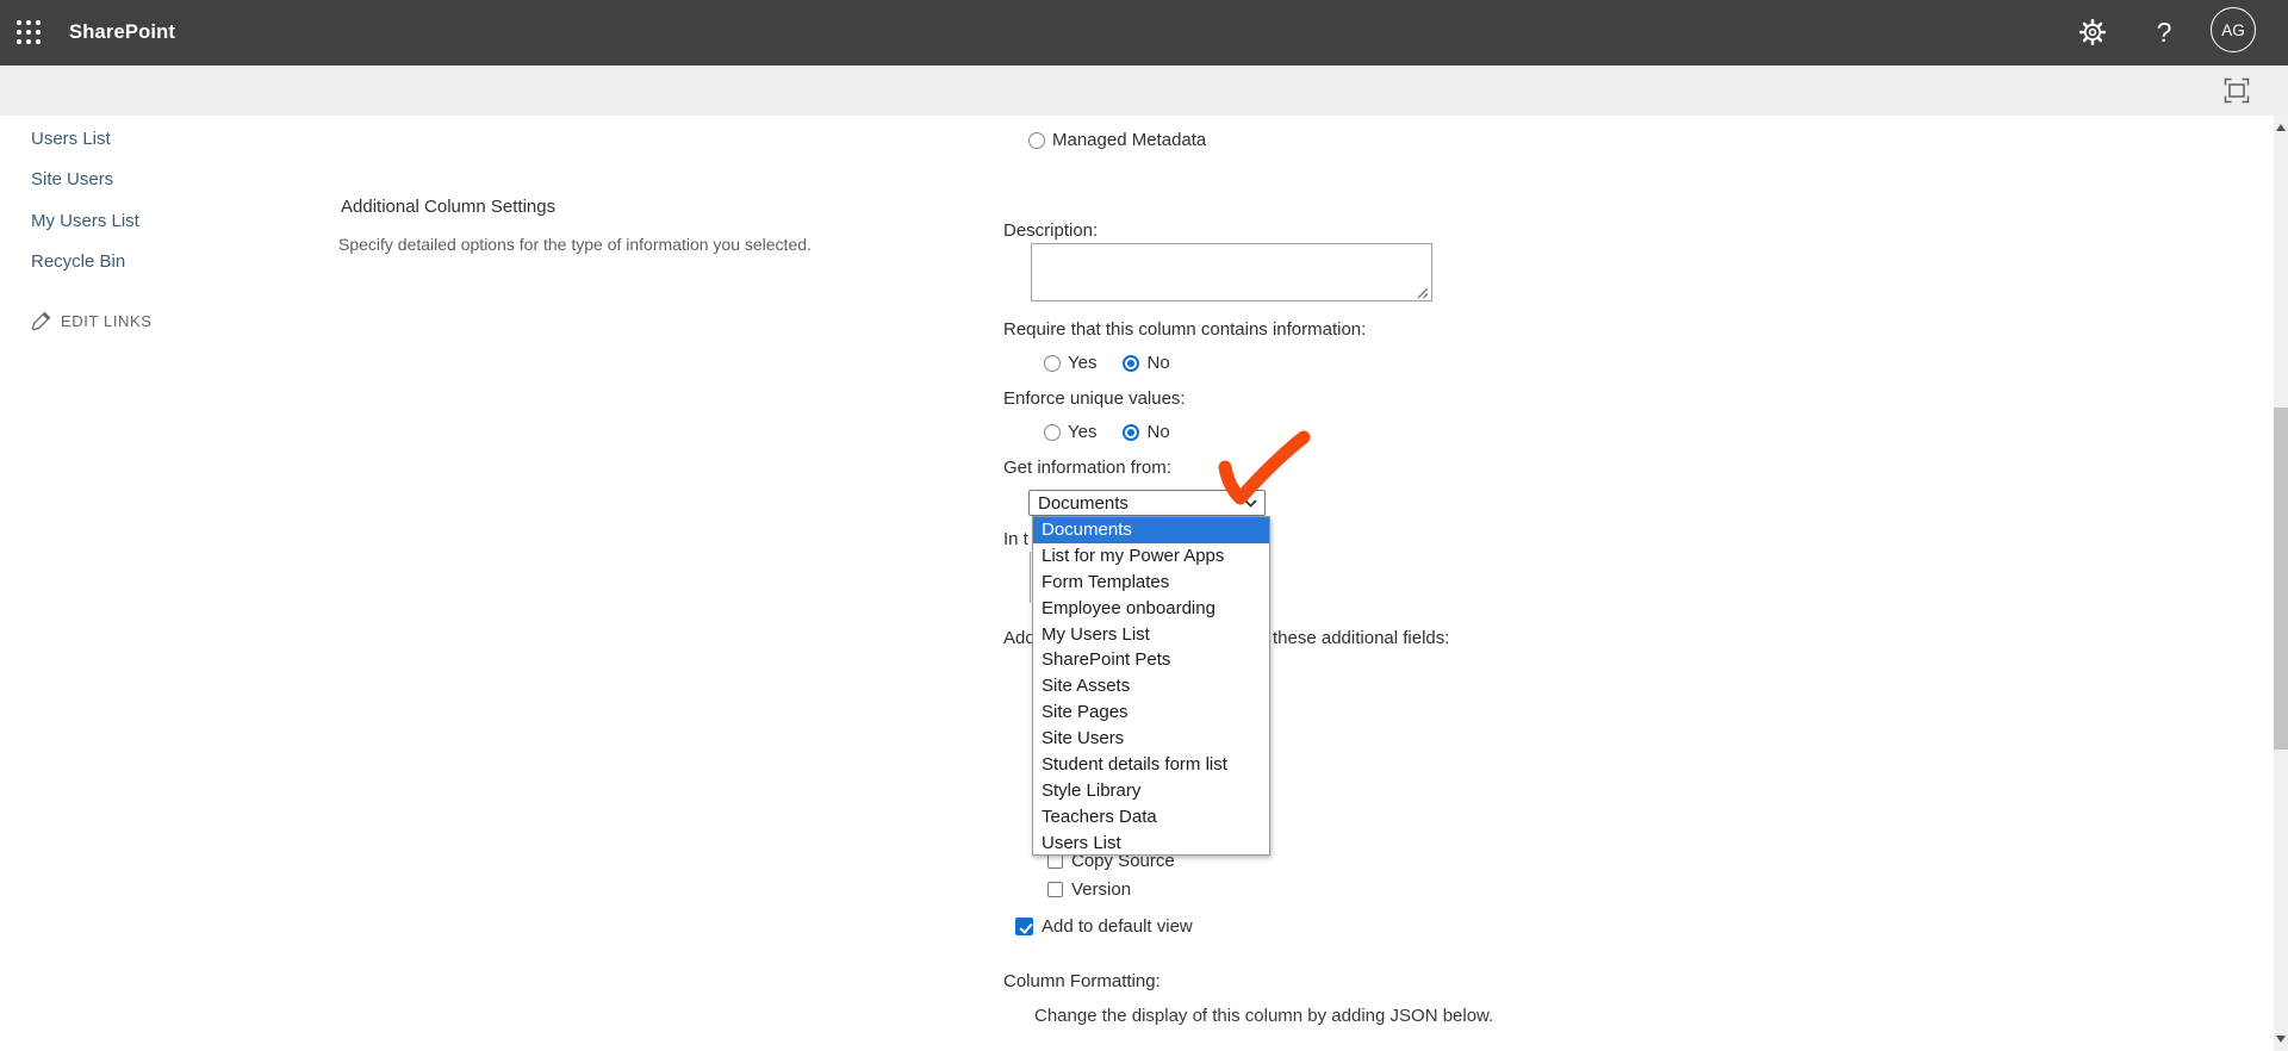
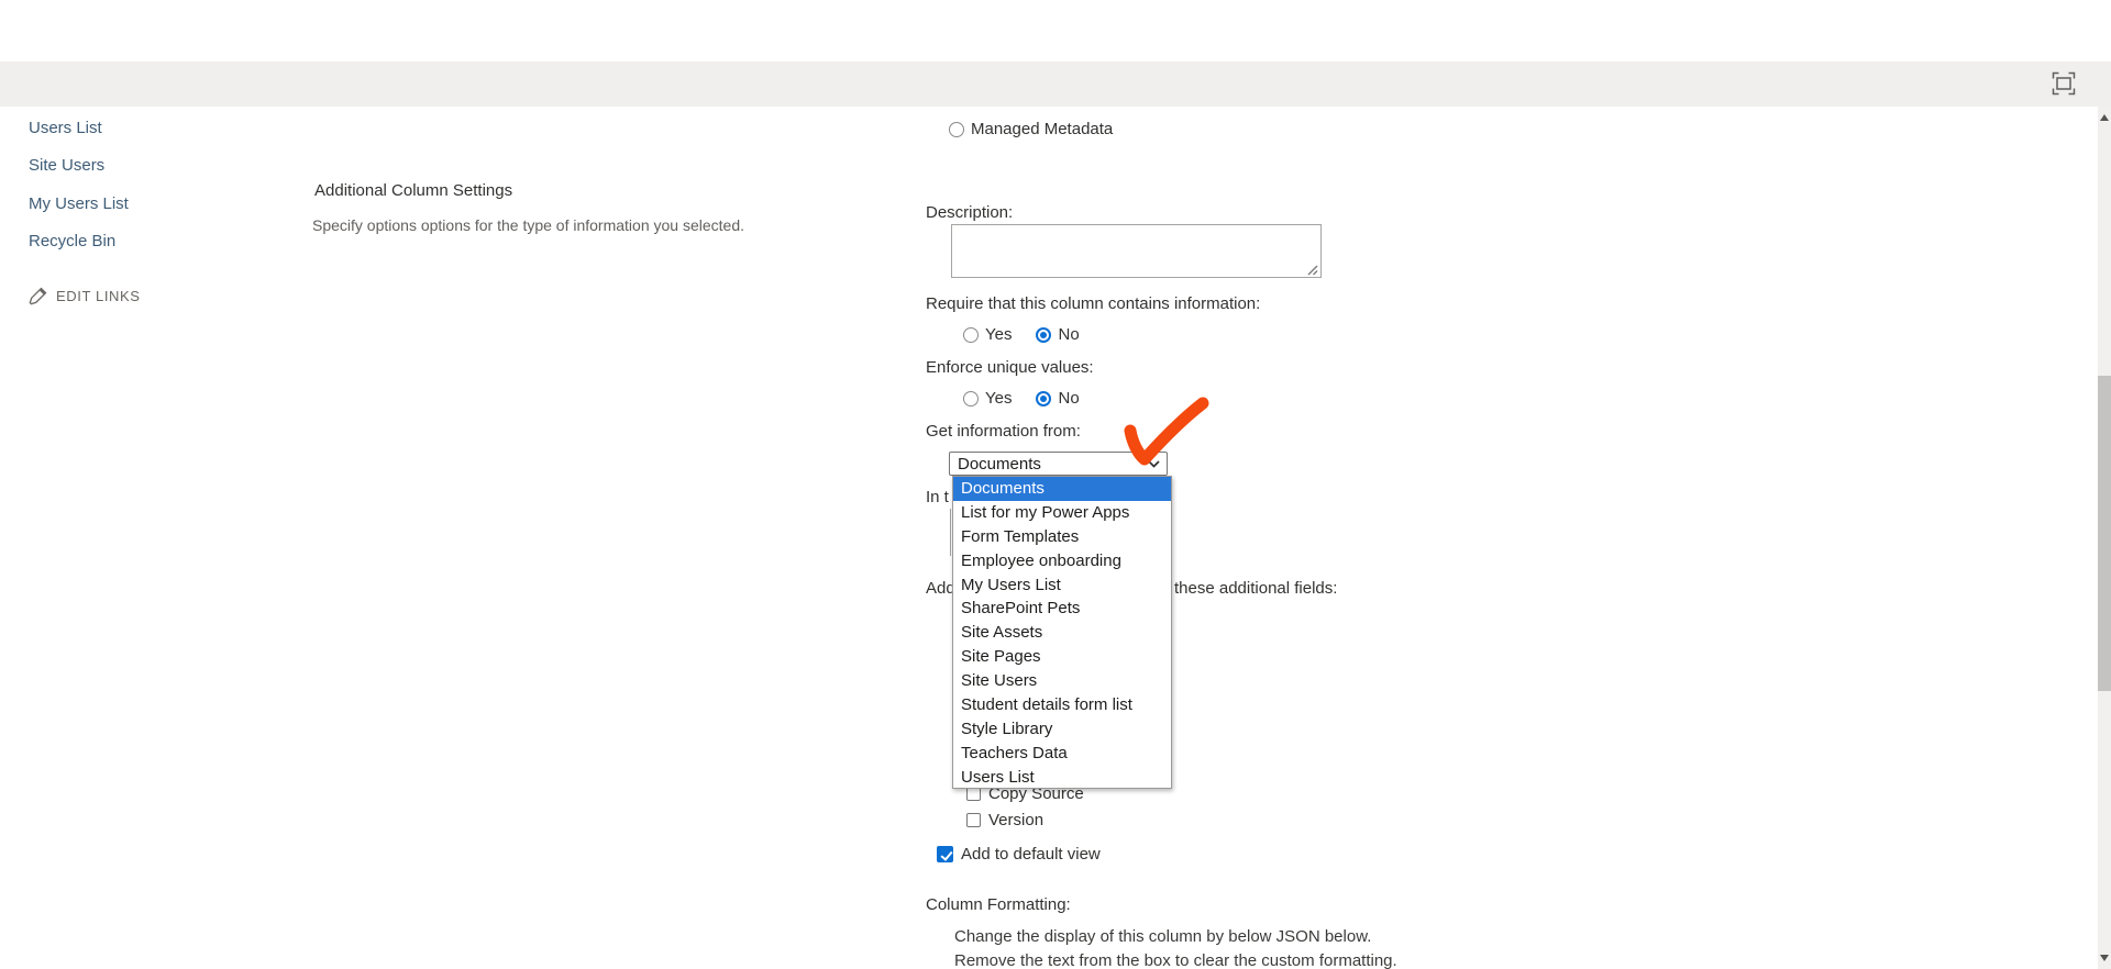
- SharePoint
- ?
- AG
  Users List
  Site Users
  My Users List
  Recycle Bin
  EDIT LINKS
  Additional Column Settings
- Specify detailed options for the type of information you selected.
+ Specify options options for the type of information you selected.
  Managed Metadata
  Description:
  Require that this column contains information:
  Yes
  No
  Enforce unique values:
  Yes
  No
  Get information from:
  In t
  Add
  these additional fields:
  Copy Source
  Version
  Add to default view
  Column Formatting:
- Change the display of this column by adding JSON below.
+ Change the display of this column by below JSON below.
+ Remove the text from the box to clear the custom formatting.
  Documents
  Documents
  List for my Power Apps
  Form Templates
  Employee onboarding
  My Users List
  SharePoint Pets
  Site Assets
  Site Pages
  Site Users
  Student details form list
  Style Library
  Teachers Data
  Users List
